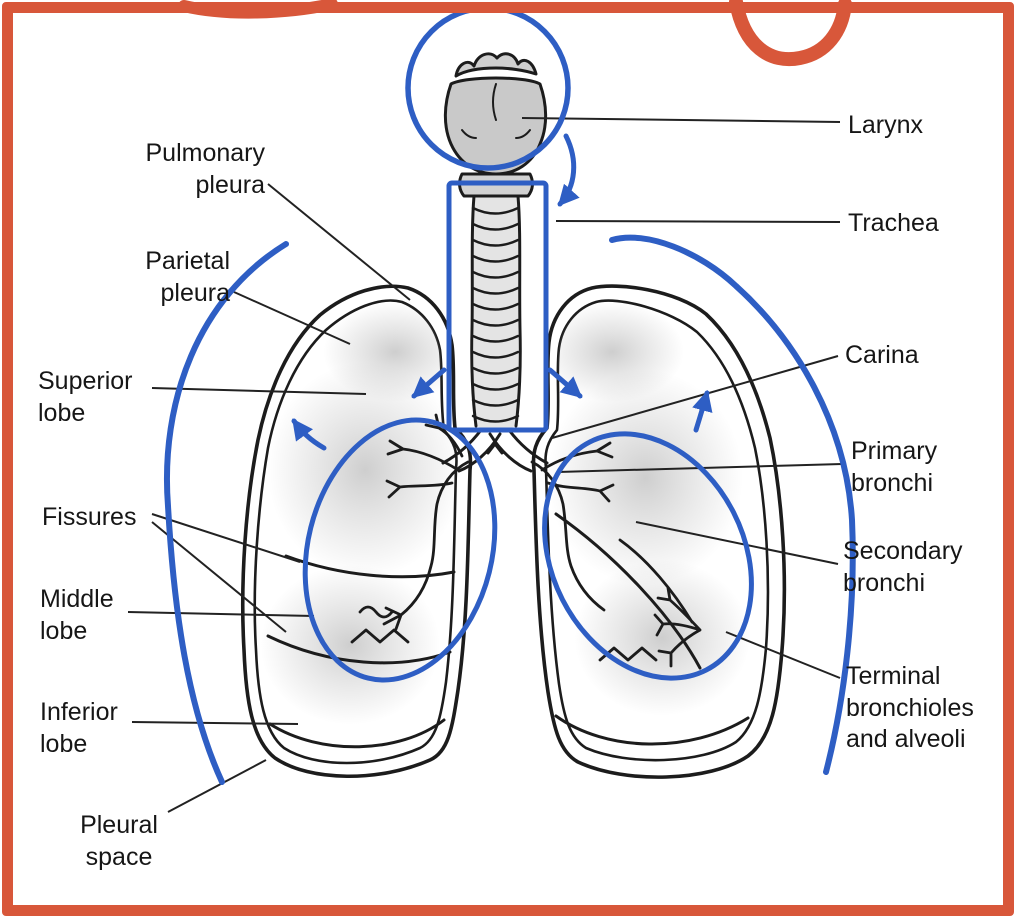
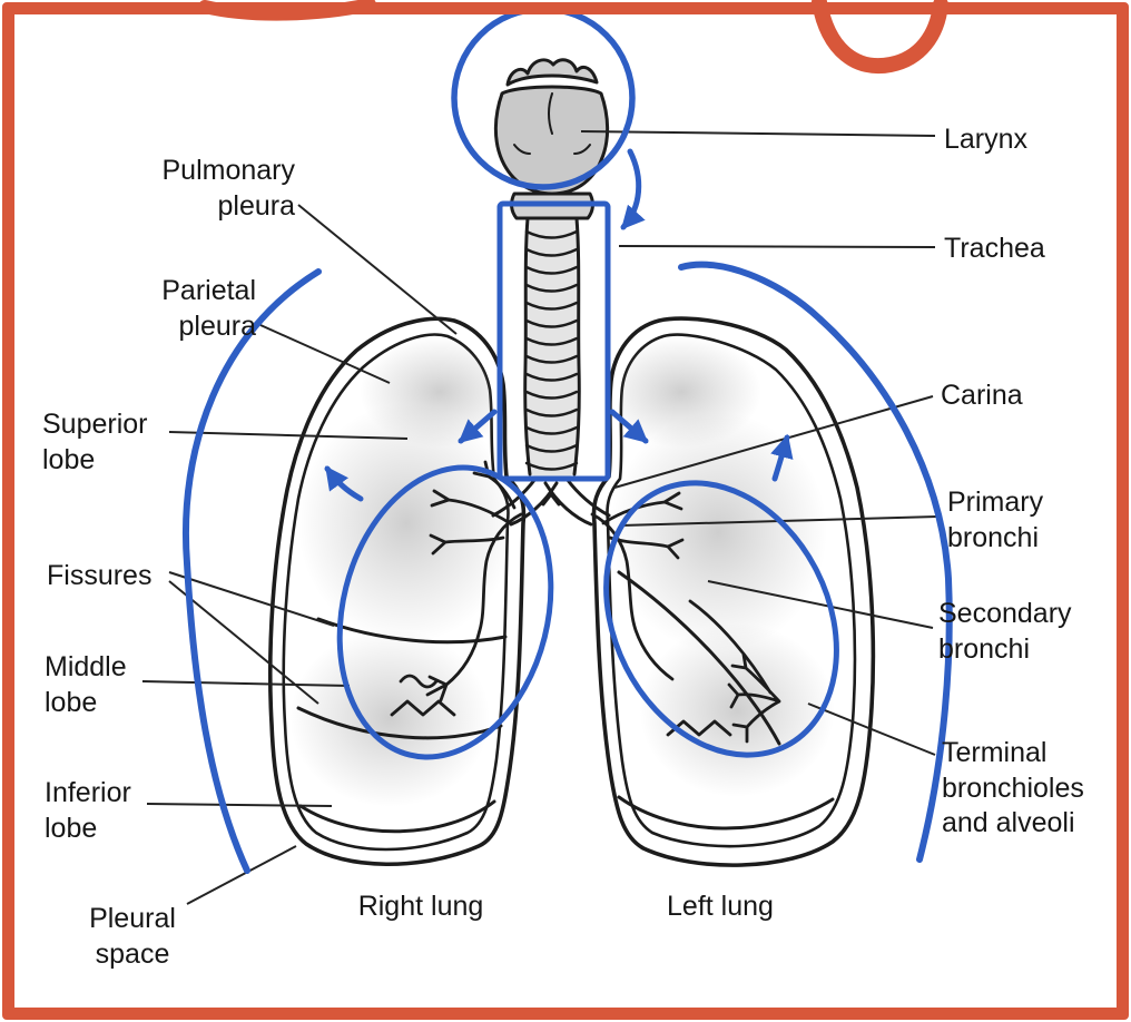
  Pulmonary
  pleura
  Parietal
  pleura
  Superior
  lobe
  Fissures
  Middle
  lobe
  Inferior
  lobe
  Pleural
  space
+ Right lung
+ Left lung
  Larynx
  Trachea
  Carina
  Primary
  bronchi
  Secondary
  bronchi
  Terminal
  bronchioles
  and alveoli
